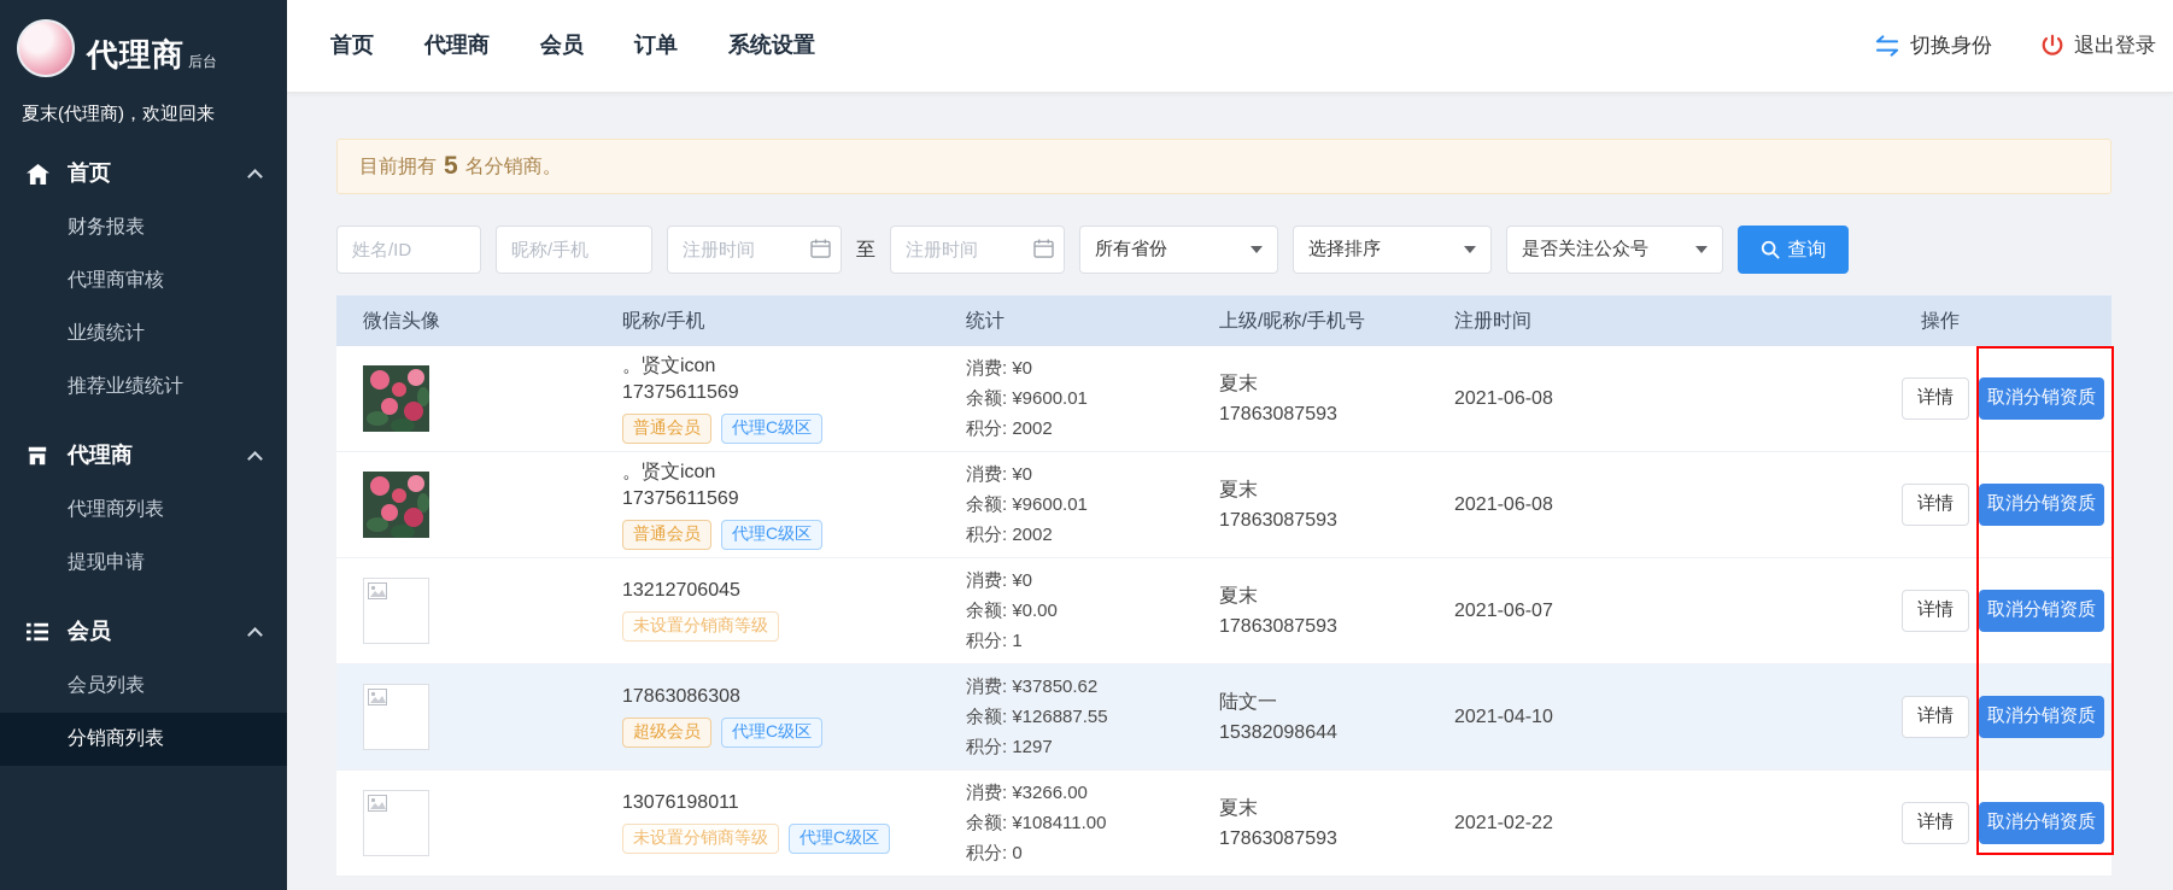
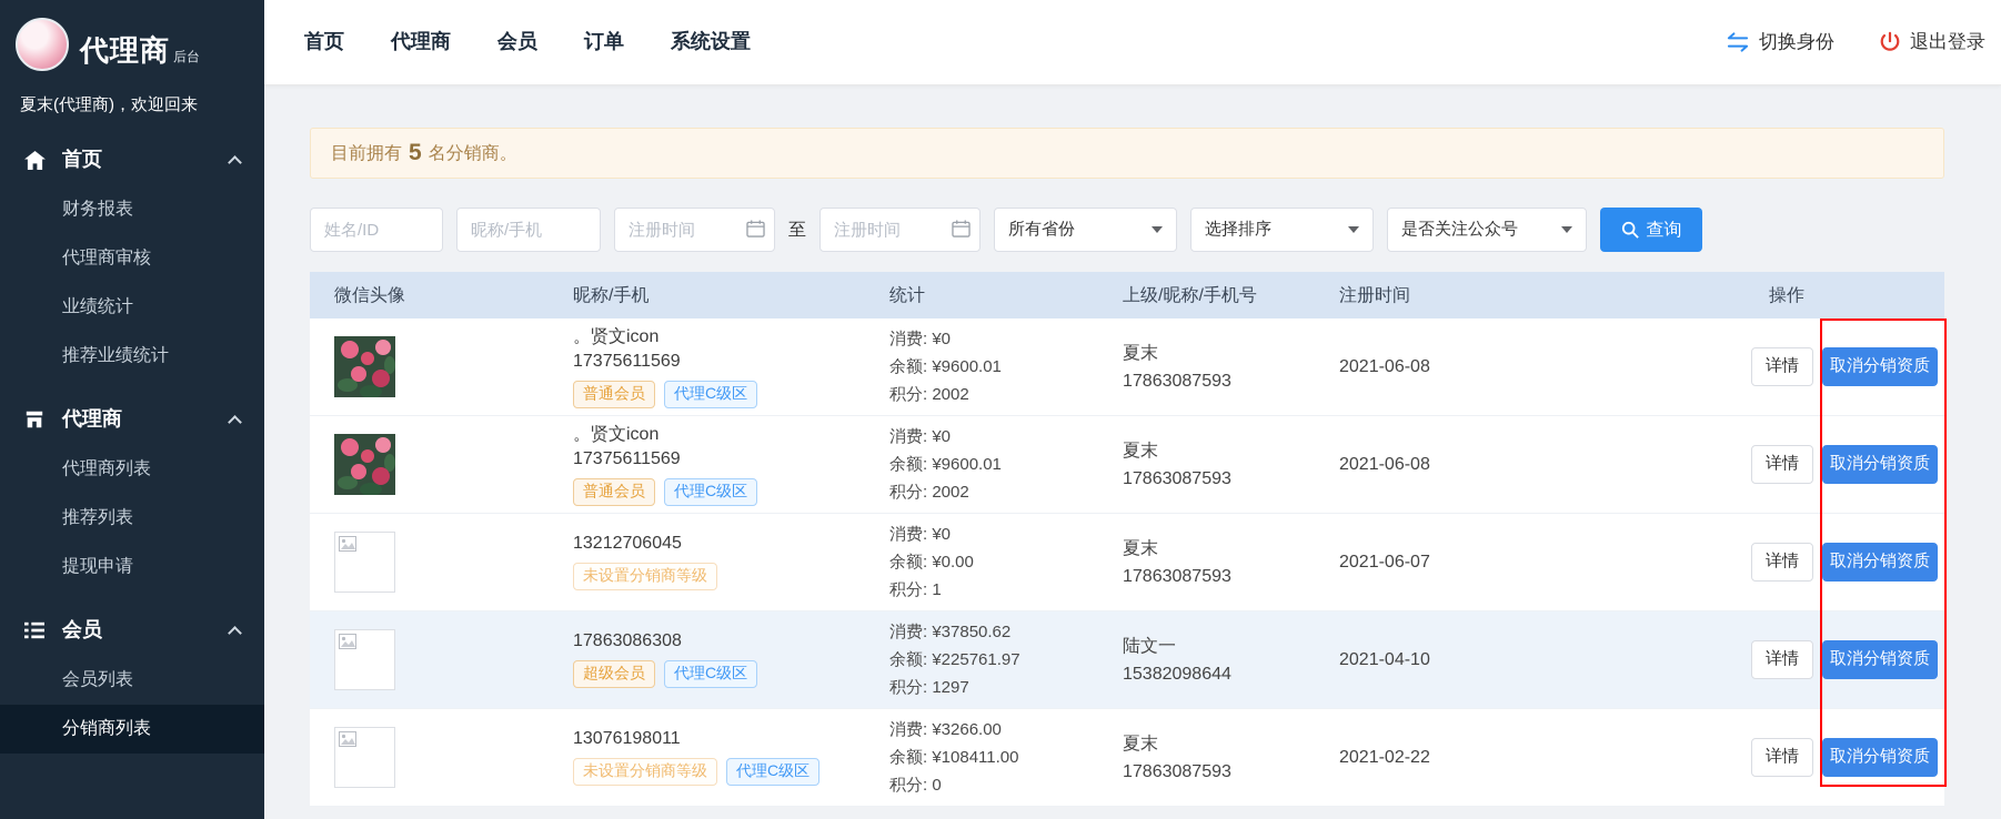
  代理商
  后台
  夏末(代理商)，欢迎回来
  首页
  财务报表
  代理商审核
  业绩统计
  推荐业绩统计
  代理商
  代理商列表
+ 推荐列表
  提现申请
  会员
  会员列表
  分销商列表
  首页
  代理商
  会员
  订单
  系统设置
  切换身份
  退出登录
  目前拥有
  5
  名分销商。
  姓名/ID
  昵称/手机
  注册时间
  至
  注册时间
  所有省份
  选择排序
  是否关注公众号
  查询
  微信头像
  昵称/手机
  统计
  上级/昵称/手机号
  注册时间
  操作
  。贤文icon
  17375611569
  普通会员
  代理C级区
  消费: ¥0
  余额: ¥9600.01
  积分: 2002
  夏末
  17863087593
  2021-06-08
  详情
  取消分销资质
  。贤文icon
  17375611569
  普通会员
  代理C级区
  消费: ¥0
  余额: ¥9600.01
  积分: 2002
  夏末
  17863087593
  2021-06-08
  详情
  取消分销资质
  13212706045
  未设置分销商等级
  消费: ¥0
  余额: ¥0.00
  积分: 1
  夏末
  17863087593
  2021-06-07
  详情
  取消分销资质
  17863086308
  超级会员
  代理C级区
  消费: ¥37850.62
- 余额: ¥126887.55
+ 余额: ¥225761.97
  积分: 1297
  陆文一
  15382098644
  2021-04-10
  详情
  取消分销资质
  13076198011
  未设置分销商等级
  代理C级区
  消费: ¥3266.00
  余额: ¥108411.00
  积分: 0
  夏末
  17863087593
  2021-02-22
  详情
  取消分销资质
